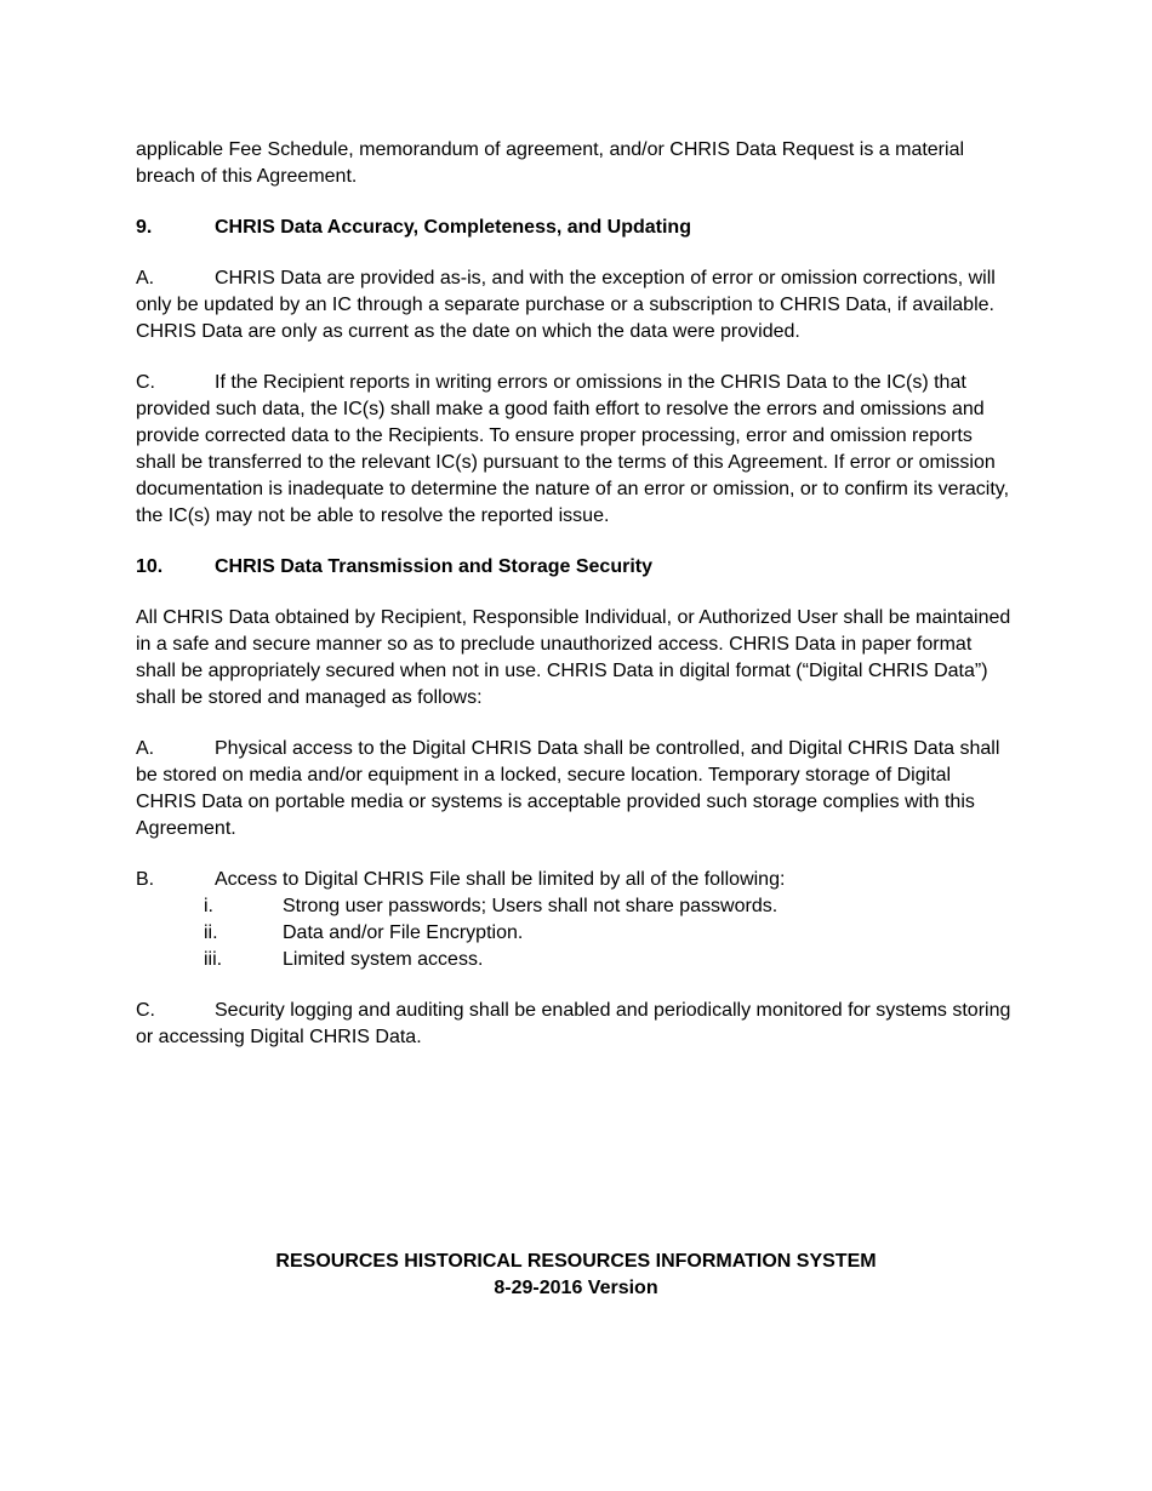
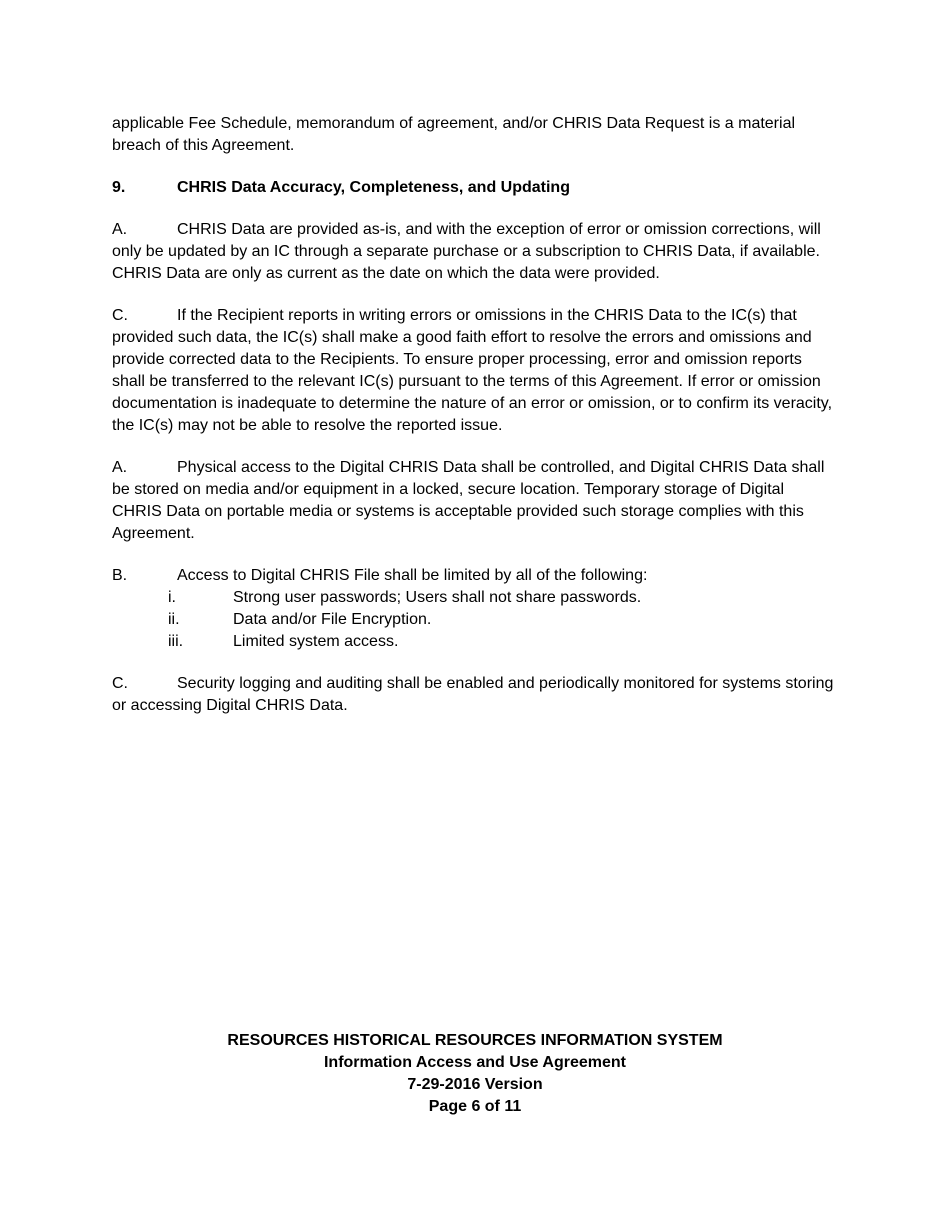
  applicable Fee Schedule, memorandum of agreement, and/or CHRIS Data Request is a material breach of this Agreement.
  9. CHRIS Data Accuracy, Completeness, and Updating
  A. CHRIS Data are provided as-is, and with the exception of error or omission corrections, will only be updated by an IC through a separate purchase or a subscription to CHRIS Data, if available. CHRIS Data are only as current as the date on which the data were provided.
  C. If the Recipient reports in writing errors or omissions in the CHRIS Data to the IC(s) that provided such data, the IC(s) shall make a good faith effort to resolve the errors and omissions and provide corrected data to the Recipients. To ensure proper processing, error and omission reports shall be transferred to the relevant IC(s) pursuant to the terms of this Agreement. If error or omission documentation is inadequate to determine the nature of an error or omission, or to confirm its veracity, the IC(s) may not be able to resolve the reported issue.
- 10. CHRIS Data Transmission and Storage Security
- All CHRIS Data obtained by Recipient, Responsible Individual, or Authorized User shall be maintained in a safe and secure manner so as to preclude unauthorized access. CHRIS Data in paper format shall be appropriately secured when not in use. CHRIS Data in digital format (“Digital CHRIS Data”) shall be stored and managed as follows:
  A. Physical access to the Digital CHRIS Data shall be controlled, and Digital CHRIS Data shall be stored on media and/or equipment in a locked, secure location. Temporary storage of Digital CHRIS Data on portable media or systems is acceptable provided such storage complies with this Agreement.
  B. Access to Digital CHRIS File shall be limited by all of the following:
  i.
  Strong user passwords; Users shall not share passwords.
  ii.
  Data and/or File Encryption.
  iii.
  Limited system access.
  C. Security logging and auditing shall be enabled and periodically monitored for systems storing or accessing Digital CHRIS Data.
  RESOURCES HISTORICAL RESOURCES INFORMATION SYSTEM
+ Information Access and Use Agreement
- 8-29-2016 Version
+ 7-29-2016 Version
+ Page 6 of 11
